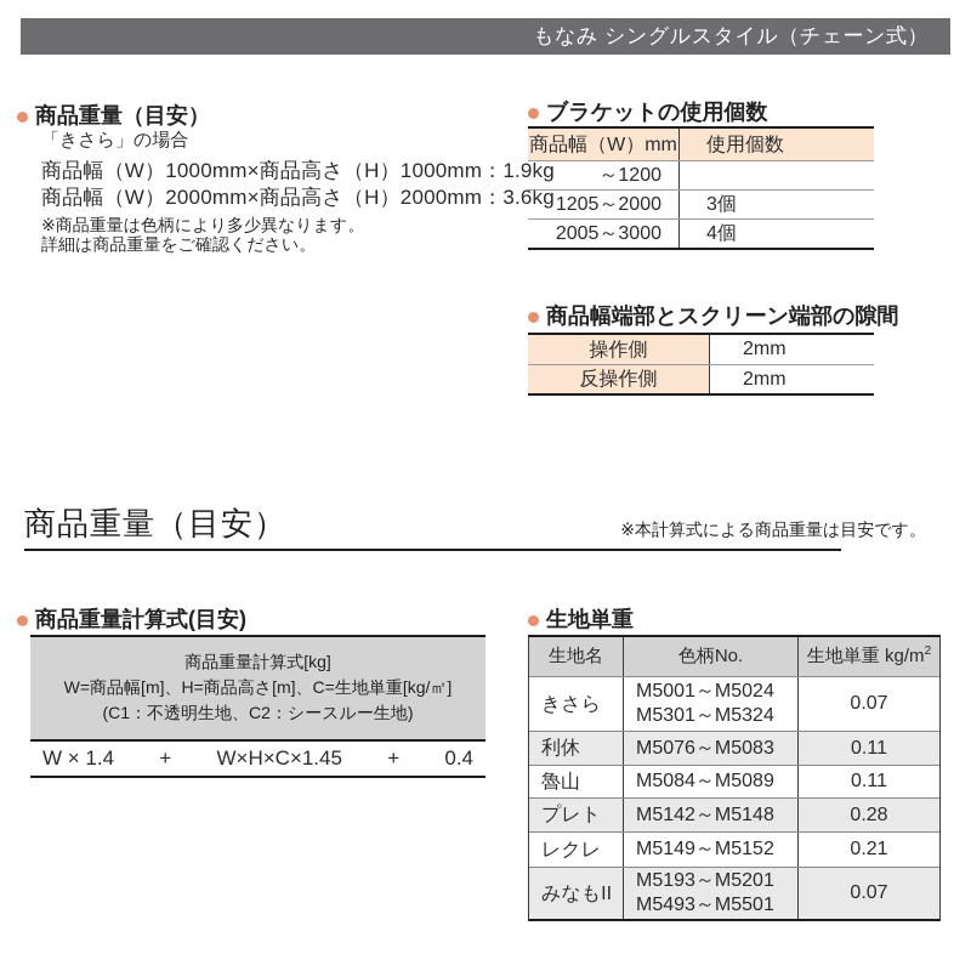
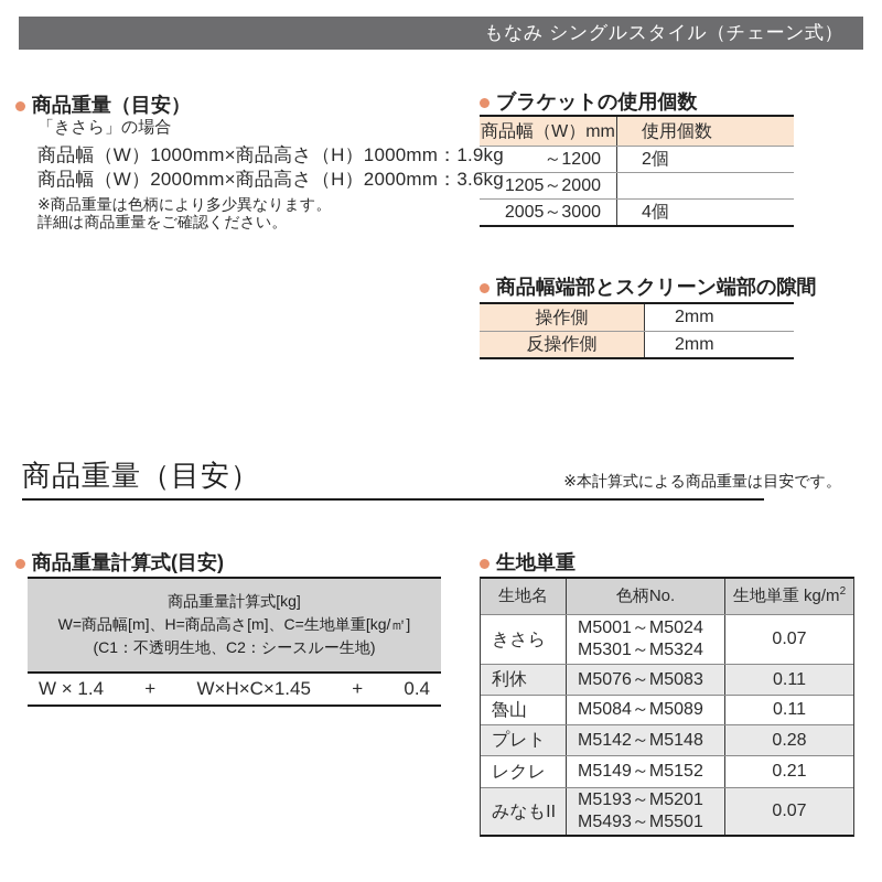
  もなみ シングルスタイル（チェーン式）
  商品重量（目安）
  「きさら」の場合
  商品幅（W）1000mm×商品高さ（H）1000mm：1.9kg
  商品幅（W）2000mm×商品高さ（H）2000mm：3.6kg
  ※商品重量は色柄により多少異なります。
  詳細は商品重量をご確認ください。
  ブラケットの使用個数
  商品幅（W）mm
  使用個数
  ～1200
+ 2個
  1205～2000
- 3個
  2005～3000
  4個
  商品幅端部とスクリーン端部の隙間
  操作側
  2mm
  反操作側
  2mm
  商品重量（目安）
  ※本計算式による商品重量は目安です。
  商品重量計算式(目安)
  商品重量計算式[kg]
  W=商品幅[m]、H=商品高さ[m]、C=生地単重[kg/㎡]
  (C1：不透明生地、C2：シースルー生地)
  W × 1.4
  +
  W×H×C×1.45
  +
  0.4
  生地単重
  生地名
  色柄No.
  生地単重 kg/m
  2
  きさら
  M5001～M5024
  M5301～M5324
  0.07
  利休
  M5076～M5083
  0.11
  魯山
  M5084～M5089
  0.11
  プレト
  M5142～M5148
  0.28
  レクレ
  M5149～M5152
  0.21
  みなもII
  M5193～M5201
  M5493～M5501
  0.07
